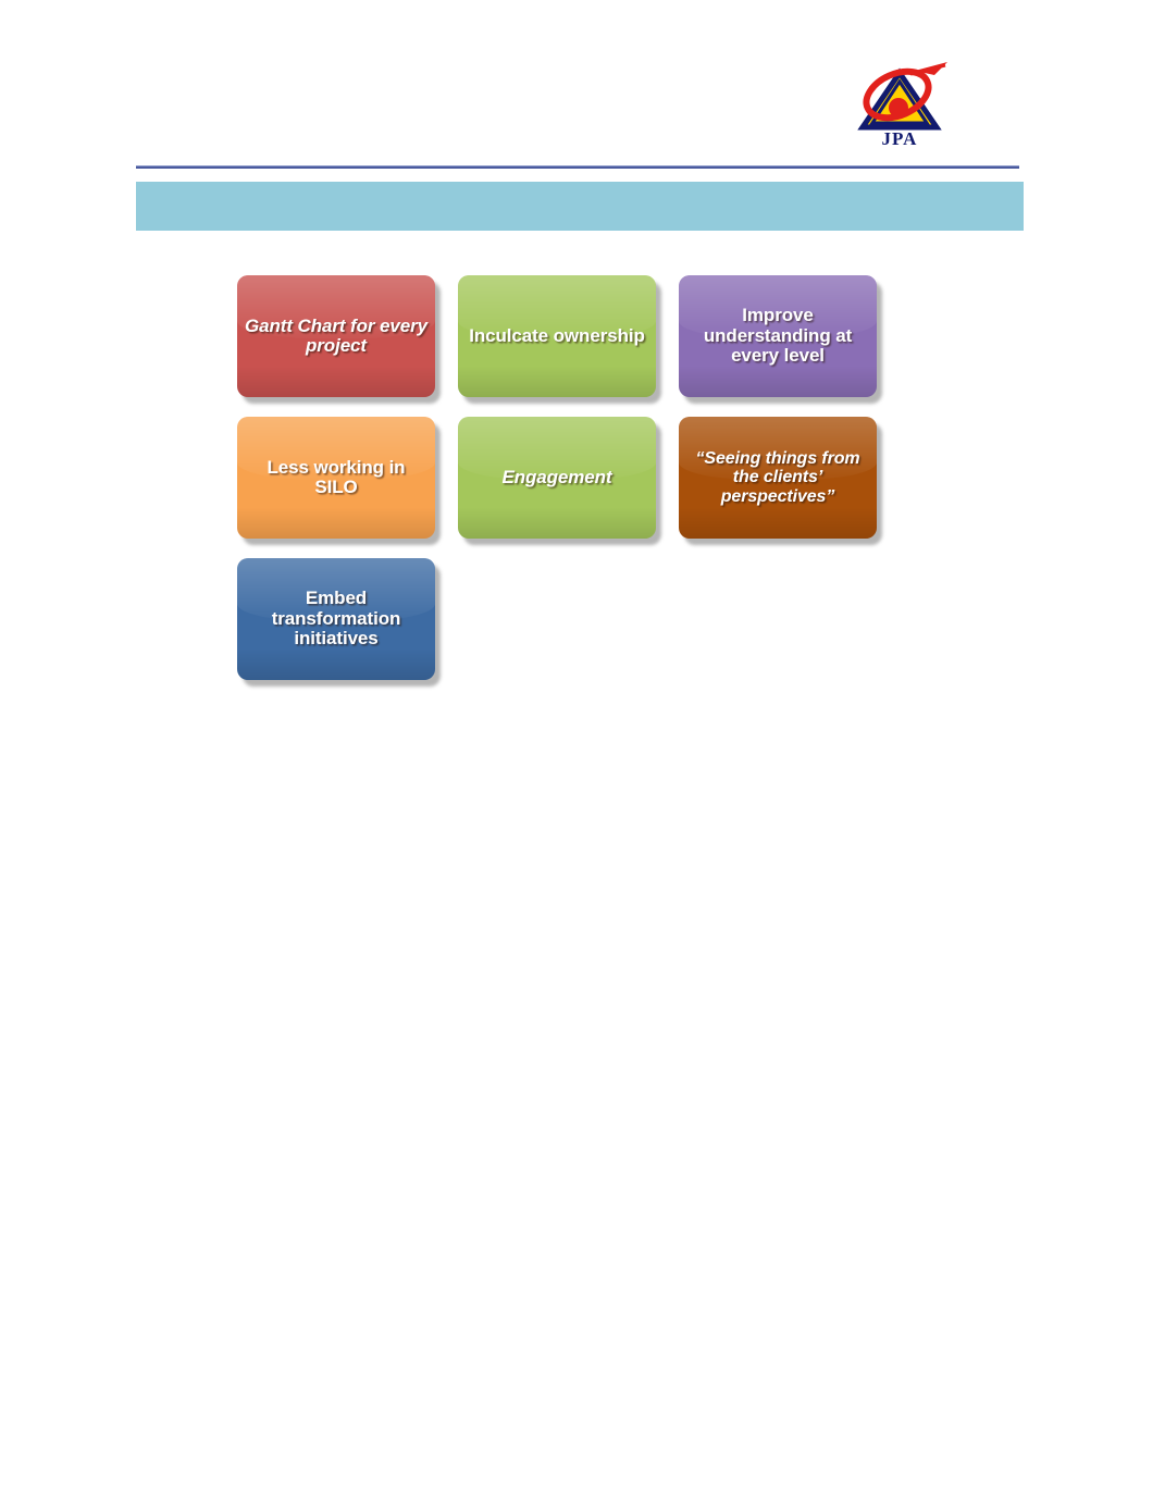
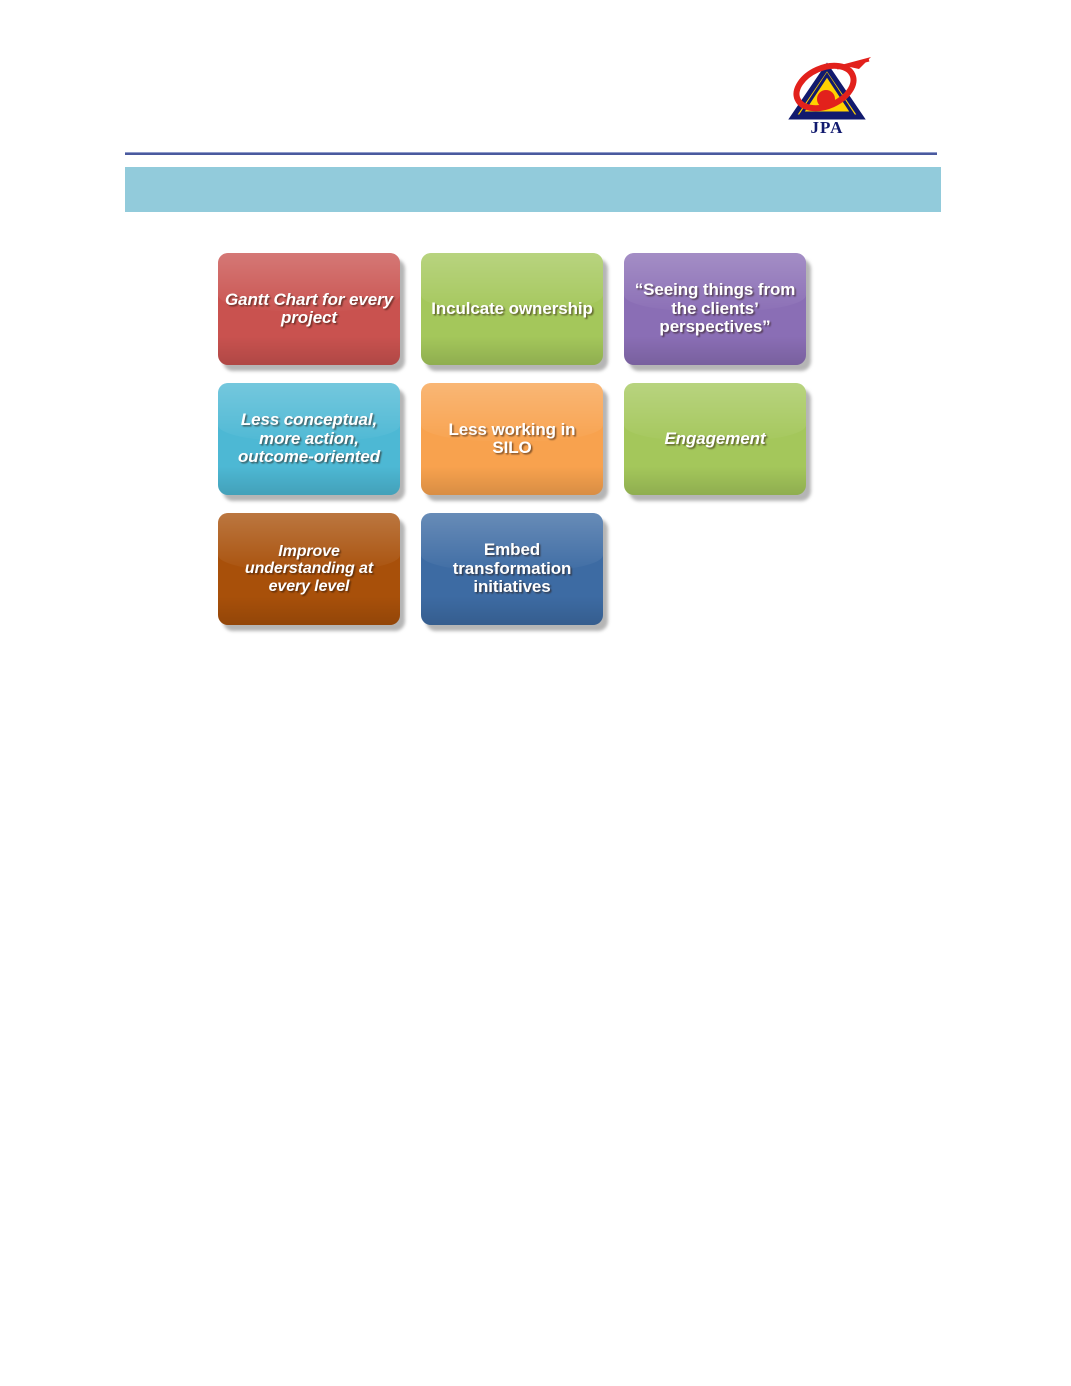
  JPA
  Gantt Chart for every project
  Inculcate ownership
- Improve understanding at every level
+ “Seeing things from the clients’ perspectives”
+ Less conceptual, more action, outcome-oriented
  Less working in SILO
  Engagement
- “Seeing things from the clients’ perspectives”
+ Improve understanding at every level
  Embed transformation initiatives
